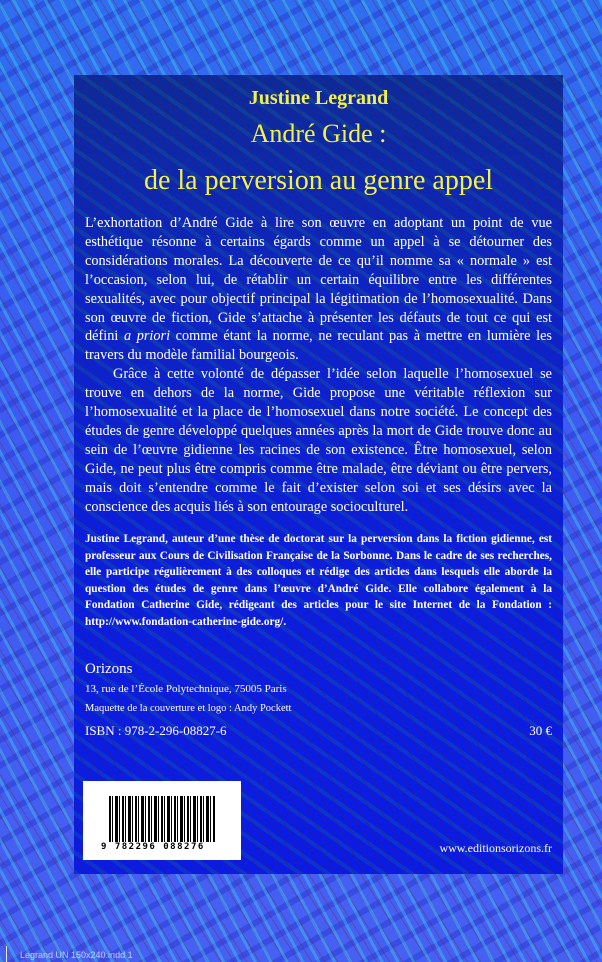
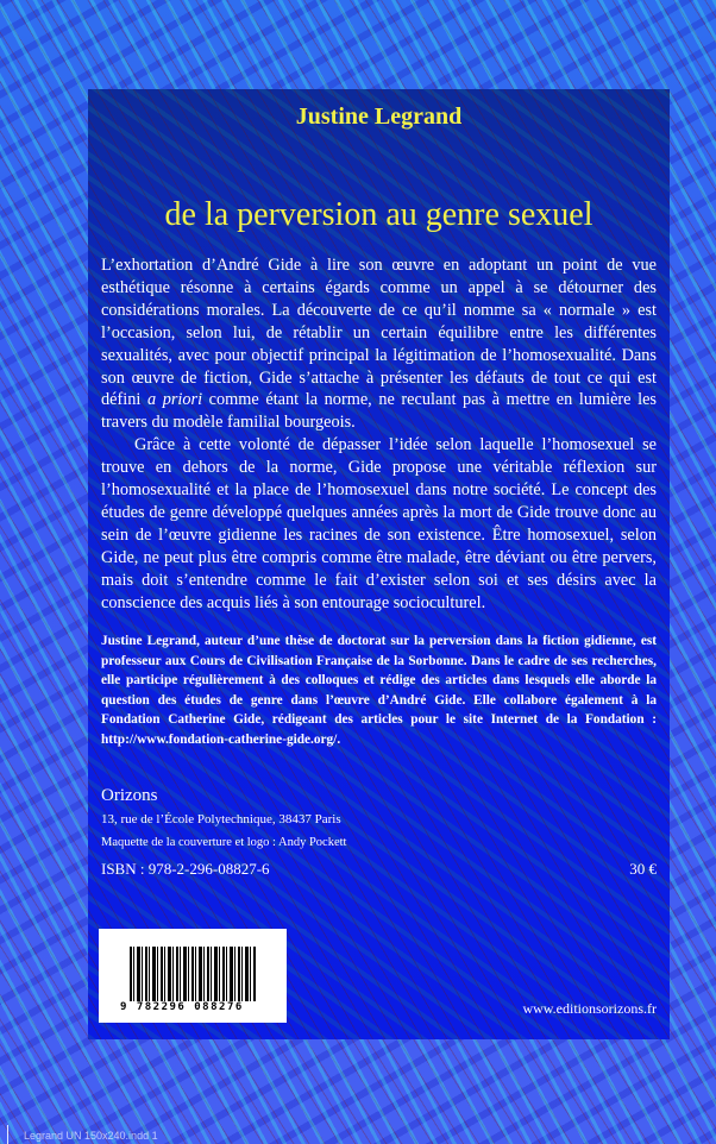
  Justine Legrand
- André Gide :
- de la perversion au genre appel
+ de la perversion au genre sexuel
  L’exhortation d’André Gide à lire son œuvre en adoptant un point de vue esthétique résonne à certains égards comme un appel à se détourner des considérations morales. La découverte de ce qu’il nomme sa « normale » est l’occasion, selon lui, de rétablir un certain équilibre entre les différentes sexualités, avec pour objectif principal la légitimation de l’homosexualité. Dans son œuvre de fiction, Gide s’attache à présenter les défauts de tout ce qui est défini a priori comme étant la norme, ne reculant pas à mettre en lumière les travers du modèle familial bourgeois.
  Grâce à cette volonté de dépasser l’idée selon laquelle l’homosexuel se trouve en dehors de la norme, Gide propose une véritable réflexion sur l’homosexualité et la place de l’homosexuel dans notre société. Le concept des études de genre développé quelques années après la mort de Gide trouve donc au sein de l’œuvre gidienne les racines de son existence. Être homosexuel, selon Gide, ne peut plus être compris comme être malade, être déviant ou être pervers, mais doit s’entendre comme le fait d’exister selon soi et ses désirs avec la conscience des acquis liés à son entourage socioculturel.
  Justine Legrand, auteur d’une thèse de doctorat sur la perversion dans la fiction gidienne, est professeur aux Cours de Civilisation Française de la Sorbonne. Dans le cadre de ses recherches, elle participe régulièrement à des colloques et rédige des articles dans lesquels elle aborde la question des études de genre dans l’œuvre d’André Gide. Elle collabore également à la Fondation Catherine Gide, rédigeant des articles pour le site Internet de la Fondation : http://www.fondation-catherine-gide.org/.
  Orizons
- 13, rue de l’École Polytechnique, 75005 Paris
+ 13, rue de l’École Polytechnique, 38437 Paris
  Maquette de la couverture et logo : Andy Pockett
  ISBN : 978-2-296-08827-6
  30 €
  9 782296 088276
  www.editionsorizons.fr
  Legrand UN 150x240.indd 1
